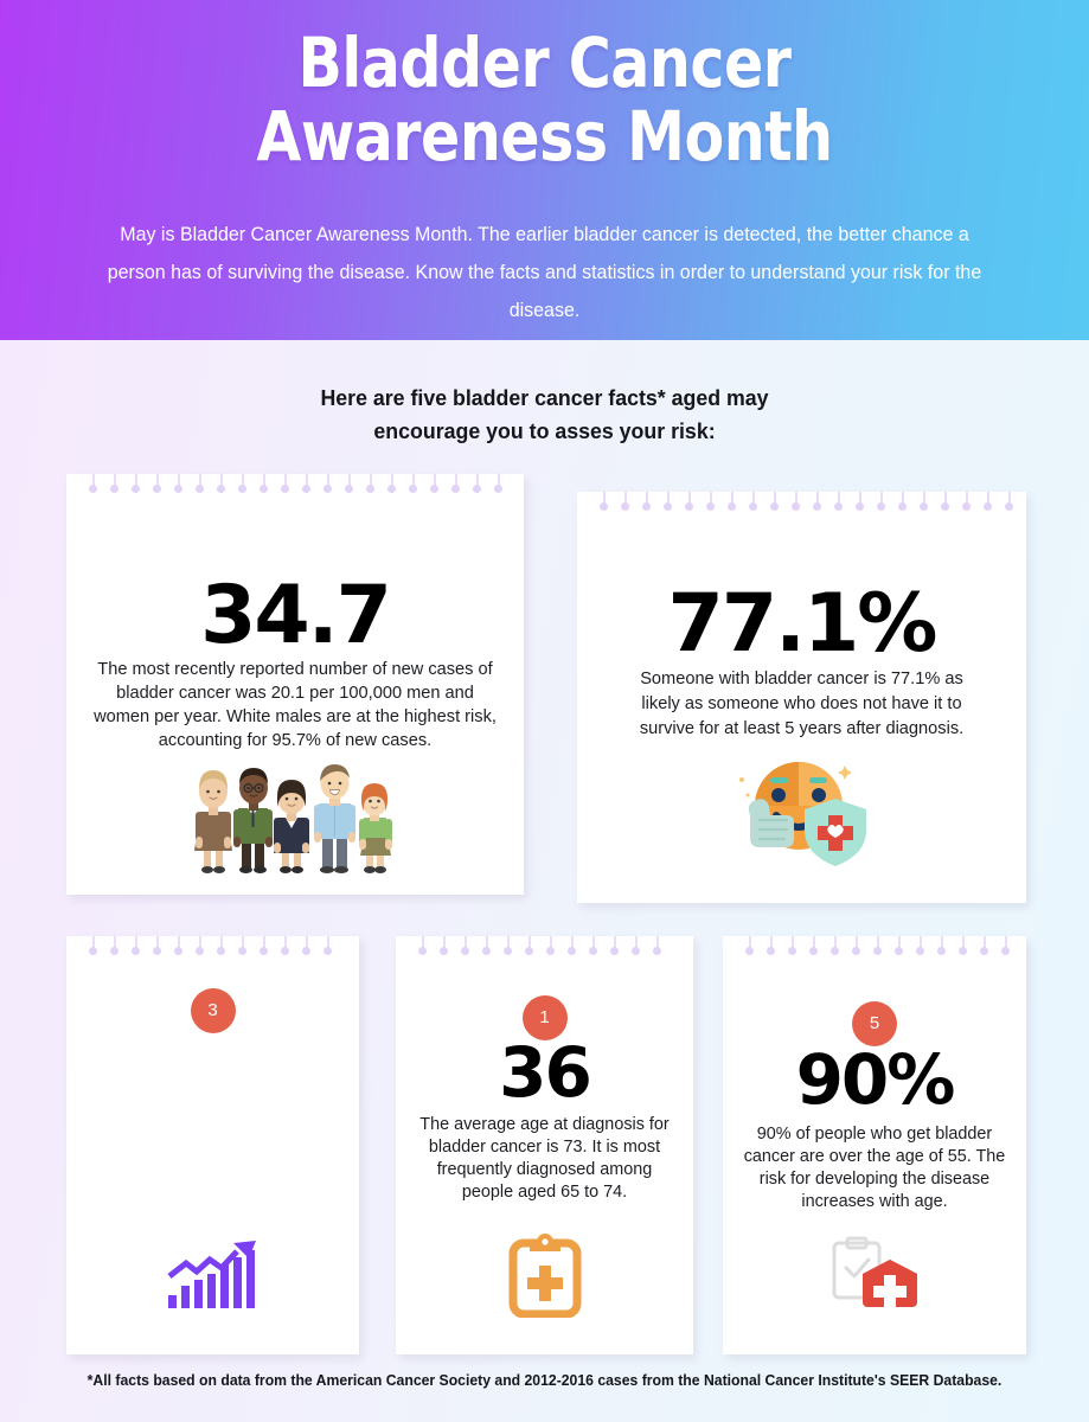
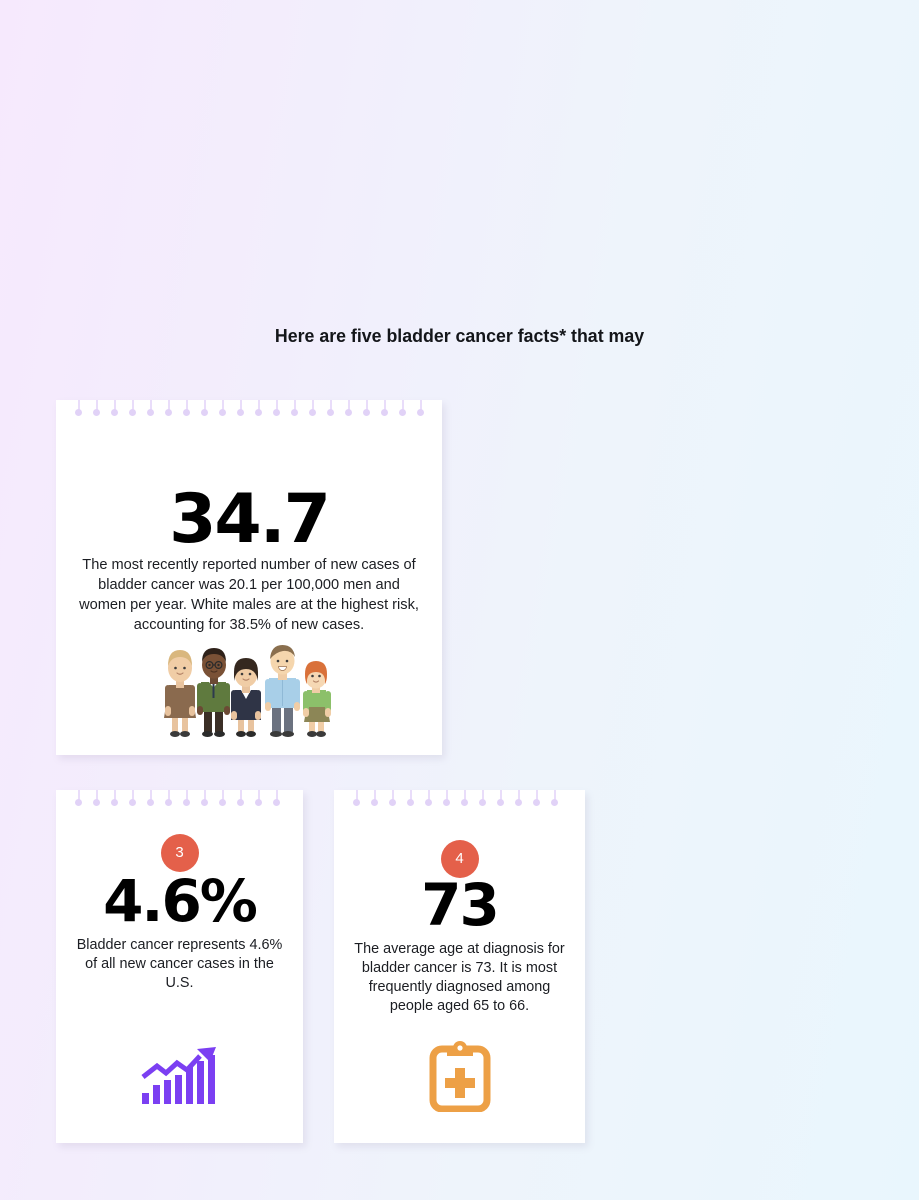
- Bladder Cancer
- Awareness Month
- May is Bladder Cancer Awareness Month. The earlier bladder cancer is detected, the better chance a person has of surviving the disease. Know the facts and statistics in order to understand your risk for the disease.
- Here are five bladder cancer facts* aged may
+ Here are five bladder cancer facts* that may
- encourage you to asses your risk:
  34.7
- The most recently reported number of new cases of bladder cancer was 20.1 per 100,000 men and women per year. White males are at the highest risk, accounting for 95.7% of new cases.
+ The most recently reported number of new cases of bladder cancer was 20.1 per 100,000 men and women per year. White males are at the highest risk, accounting for 38.5% of new cases.
- 77.1%
- Someone with bladder cancer is 77.1% as likely as someone who does not have it to survive for at least 5 years after diagnosis.
  3
+ 4.6%
+ Bladder cancer represents 4.6% of all new cancer cases in the U.S.
- 1
+ 4
- 36
+ 73
- The average age at diagnosis for bladder cancer is 73. It is most frequently diagnosed among people aged 65 to 74.
+ The average age at diagnosis for bladder cancer is 73. It is most frequently diagnosed among people aged 65 to 66.
- 5
- 90%
- 90% of people who get bladder cancer are over the age of 55. The risk for developing the disease increases with age.
- *All facts based on data from the American Cancer Society and 2012-2016 cases from the National Cancer Institute's SEER Database.
